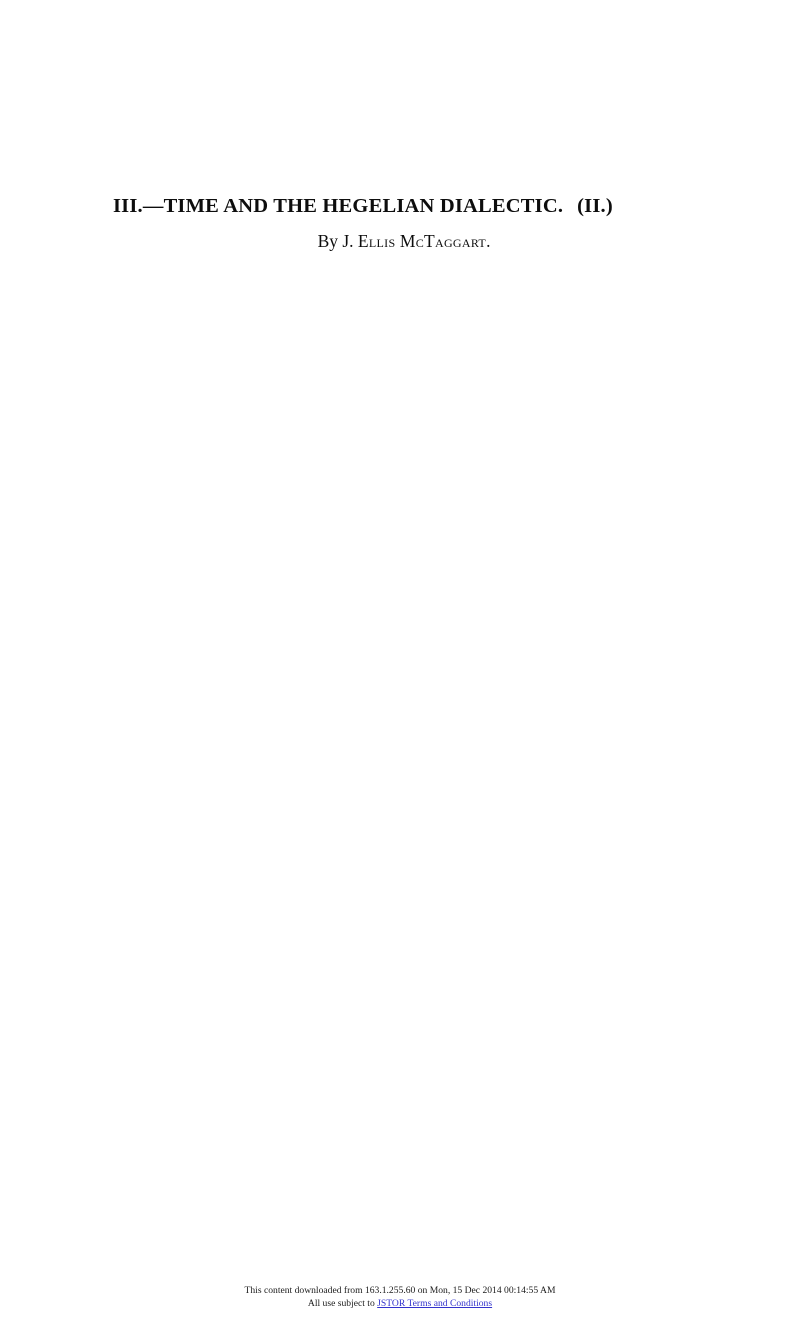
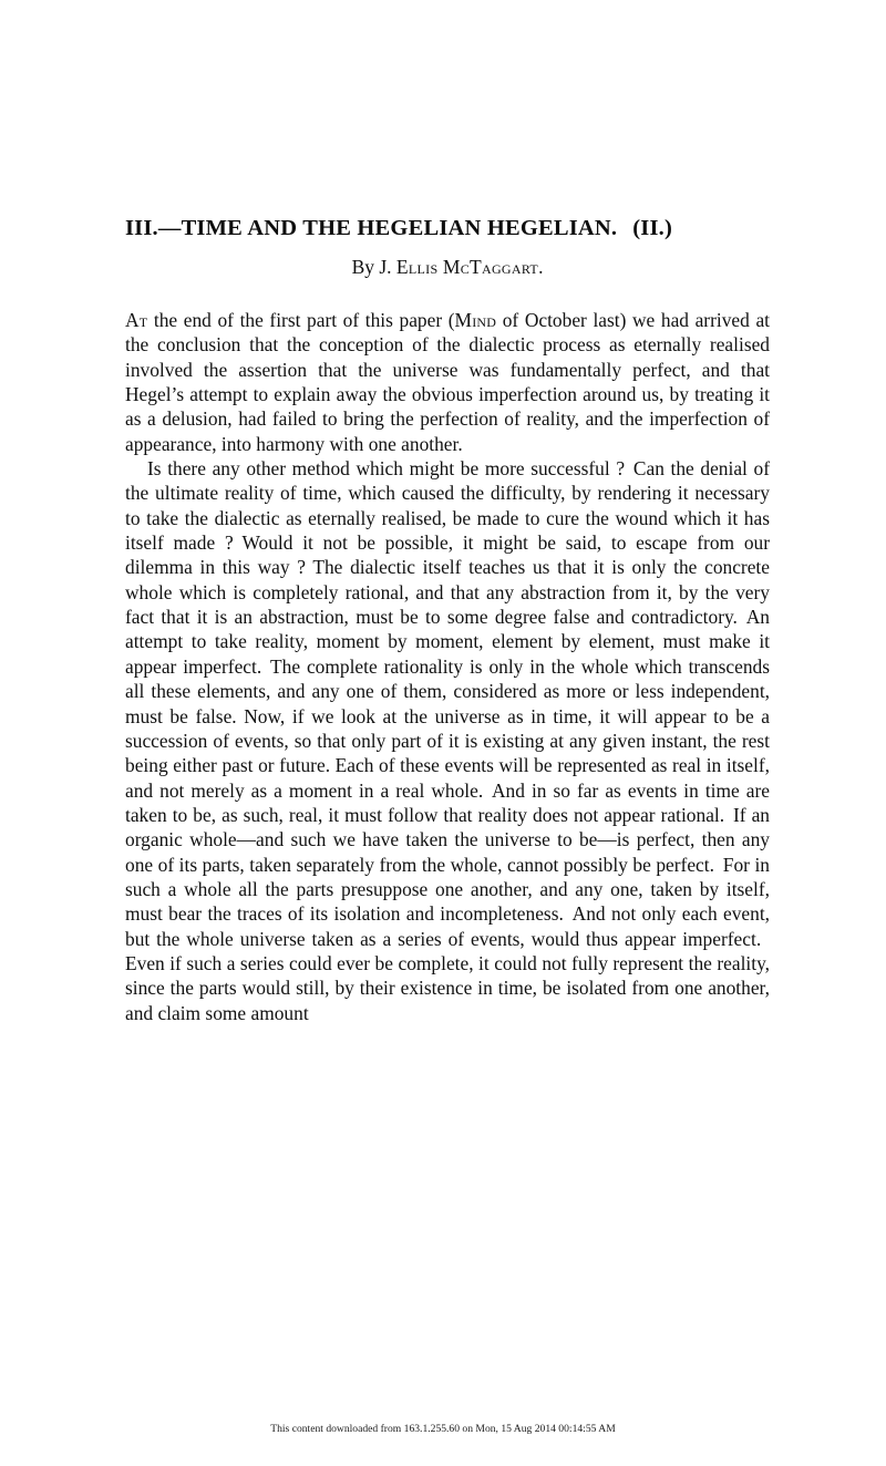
- III.—TIME AND THE HEGELIAN DIALECTIC. (II.)
+ III.—TIME AND THE HEGELIAN HEGELIAN. (II.)
  By J. Ellis McTaggart.
+ At the end of the first part of this paper (Mind of October last) we had arrived at the conclusion that the conception of the dialectic process as eternally realised involved the assertion that the universe was fundamentally perfect, and that Hegel’s attempt to explain away the obvious imperfection around us, by treating it as a delusion, had failed to bring the perfection of reality, and the imperfection of appearance, into harmony with one another.
+ Is there any other method which might be more successful ? Can the denial of the ultimate reality of time, which caused the difficulty, by rendering it necessary to take the dialectic as eternally realised, be made to cure the wound which it has itself made ? Would it not be possible, it might be said, to escape from our dilemma in this way ? The dialectic itself teaches us that it is only the concrete whole which is completely rational, and that any abstraction from it, by the very fact that it is an abstraction, must be to some degree false and contradictory. An attempt to take reality, moment by moment, element by element, must make it appear imperfect. The complete rationality is only in the whole which transcends all these elements, and any one of them, considered as more or less independent, must be false. Now, if we look at the universe as in time, it will appear to be a succession of events, so that only part of it is existing at any given instant, the rest being either past or future. Each of these events will be represented as real in itself, and not merely as a moment in a real whole. And in so far as events in time are taken to be, as such, real, it must follow that reality does not appear rational. If an organic whole—and such we have taken the universe to be—is perfect, then any one of its parts, taken separately from the whole, cannot possibly be perfect. For in such a whole all the parts presuppose one another, and any one, taken by itself, must bear the traces of its isolation and incompleteness. And not only each event, but the whole universe taken as a series of events, would thus appear imperfect.Even if such a series could ever be complete, it could not fully represent the reality, since the parts would still, by their existence in time, be isolated from one another, and claim some amount
- This content downloaded from 163.1.255.60 on Mon, 15 Dec 2014 00:14:55 AM
+ This content downloaded from 163.1.255.60 on Mon, 15 Aug 2014 00:14:55 AM
- All use subject to JSTOR Terms and Conditions
